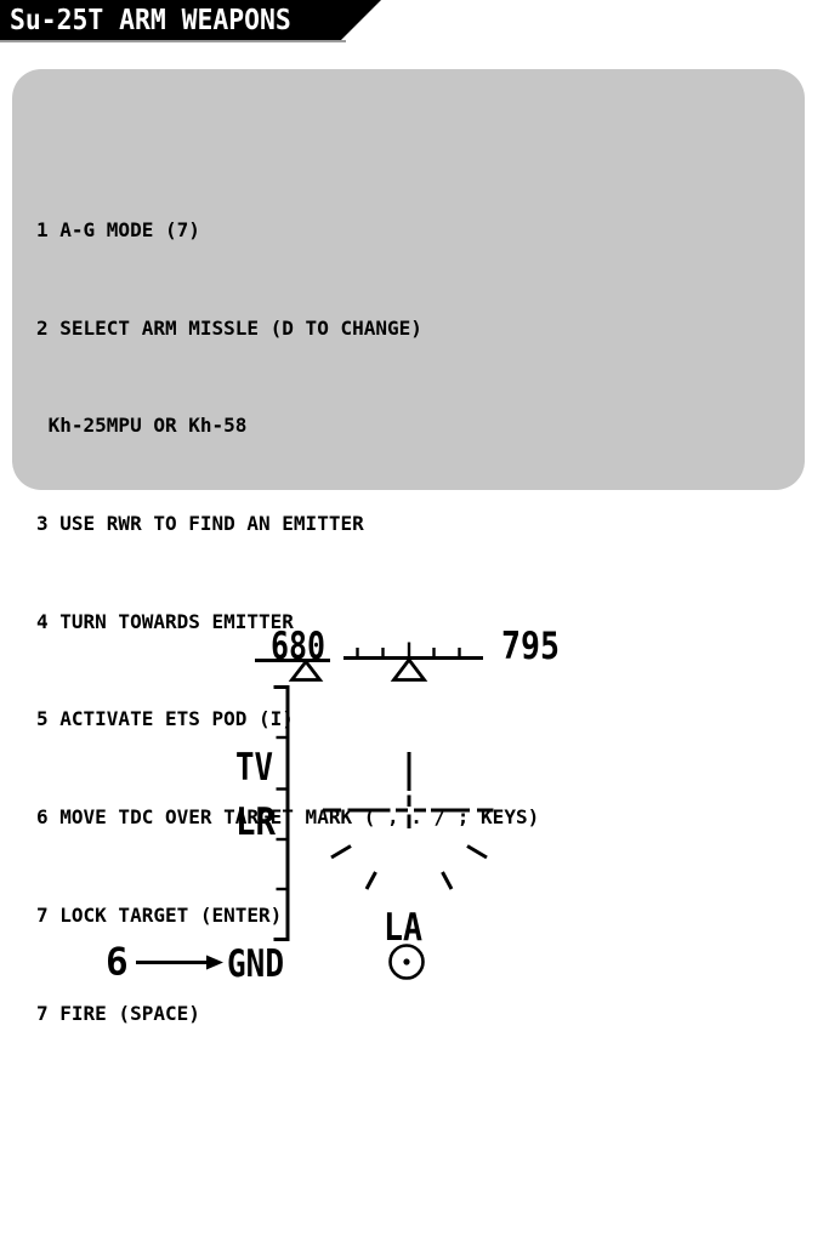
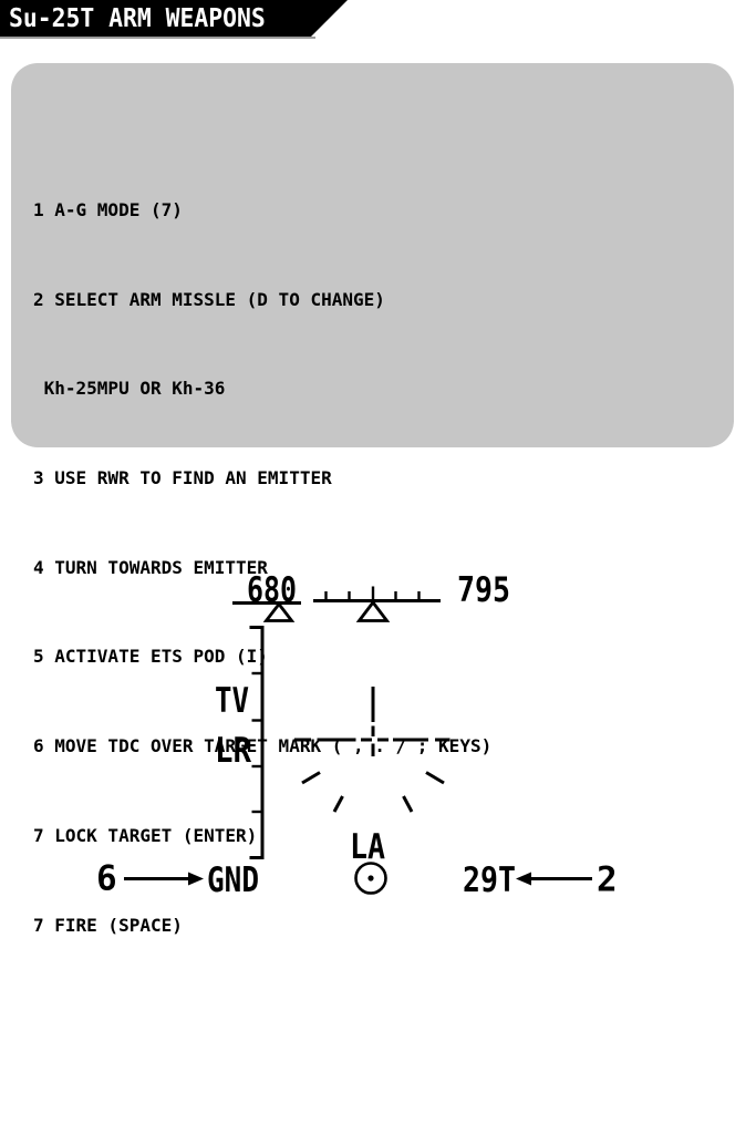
  Su-25T ARM WEAPONS
  1 A-G MODE (7)
  2 SELECT ARM MISSLE (D TO CHANGE)
- Kh-25MPU OR Kh-58
+ Kh-25MPU OR Kh-36
  3 USE RWR TO FIND AN EMITTER
  4 TURN TOWARDS EMITTER
  5 ACTIVATE ETS POD (I
  6 MOVE TDC OVER TARGE MARK ( , . / ; KEYS)
  7 LOCK TARGET (ENTER)
  7 FIRE (SPACE)
  680
  795
  TV
  LR
  LA
  6
  GND
+ 29T
+ 2
